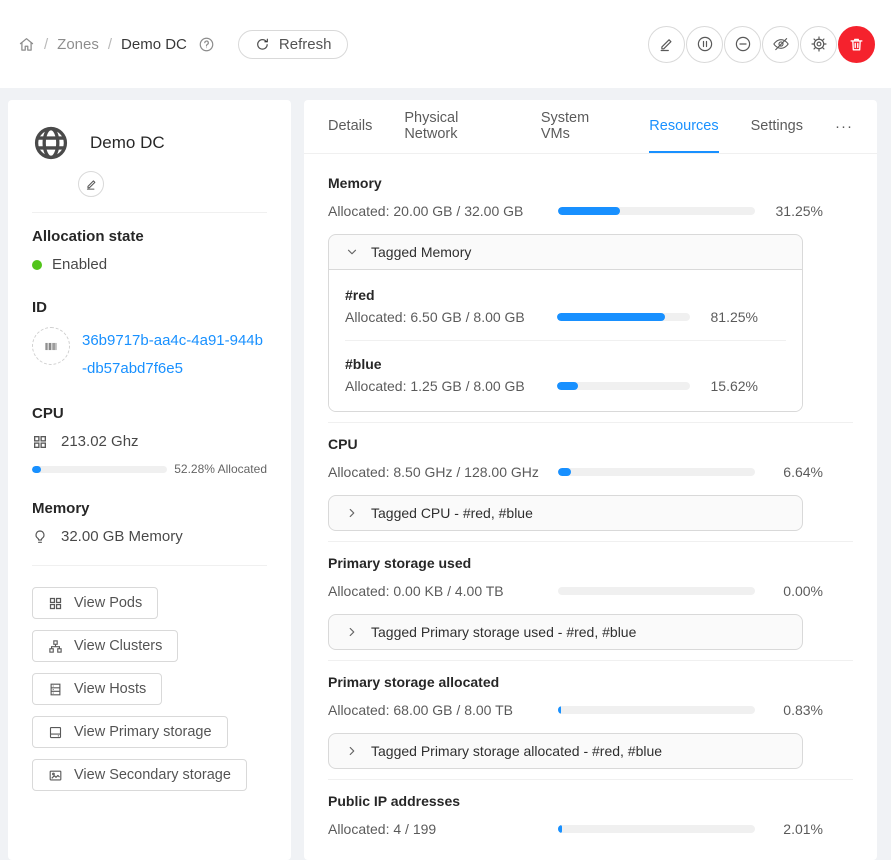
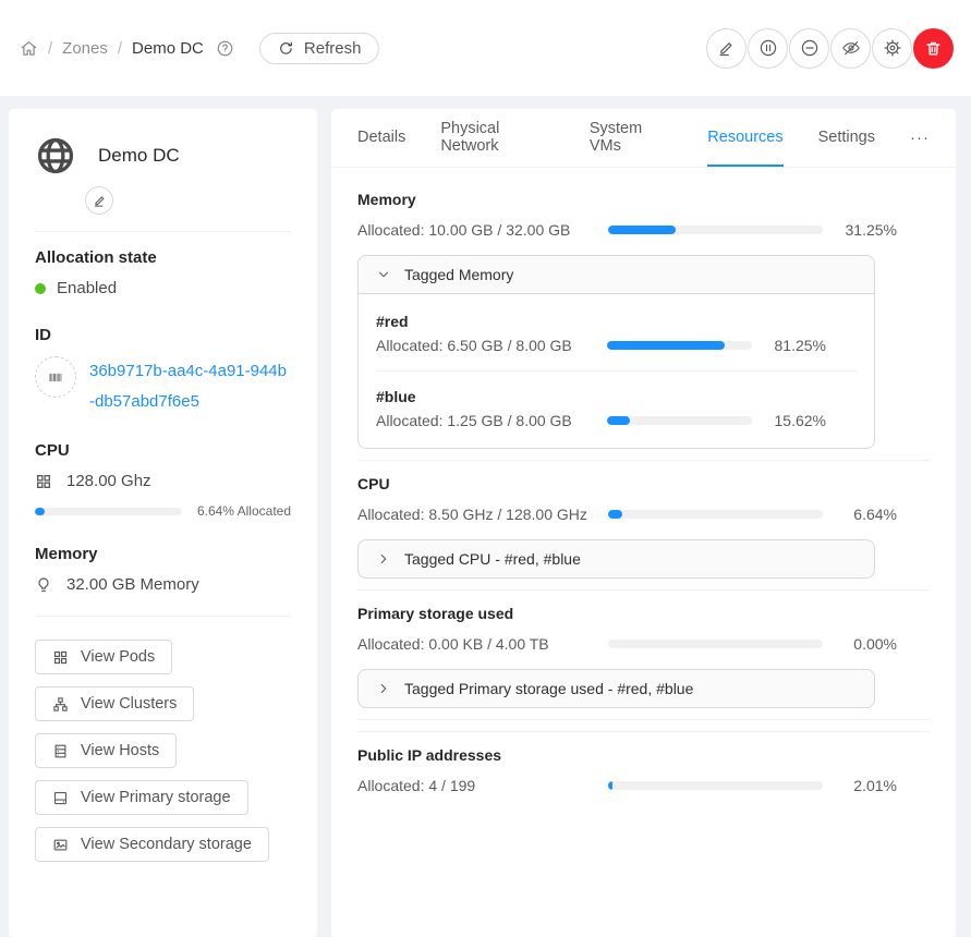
  /
  Zones
  /
  Demo DC
  Refresh
  Demo DC
  Allocation state
  Enabled
  ID
  36b9717b-aa4c-4a91-944b-db57abd7f6e5
  CPU
- 213.02 Ghz
+ 128.00 Ghz
- 52.28% Allocated
+ 6.64% Allocated
  Memory
  32.00 GB Memory
  View Pods
  View Clusters
  View Hosts
  View Primary storage
  View Secondary storage
  Details
  Physical Network
  System VMs
  Resources
  Settings
  ···
  Memory
- Allocated: 20.00 GB / 32.00 GB
+ Allocated: 10.00 GB / 32.00 GB
  31.25%
  Tagged Memory
  #red
  Allocated: 6.50 GB / 8.00 GB
  81.25%
  #blue
  Allocated: 1.25 GB / 8.00 GB
  15.62%
  CPU
  Allocated: 8.50 GHz / 128.00 GHz
  6.64%
  Tagged CPU - #red, #blue
  Primary storage used
  Allocated: 0.00 KB / 4.00 TB
  0.00%
  Tagged Primary storage used - #red, #blue
- Primary storage allocated
- Allocated: 68.00 GB / 8.00 TB
- 0.83%
- Tagged Primary storage allocated - #red, #blue
  Public IP addresses
  Allocated: 4 / 199
  2.01%
